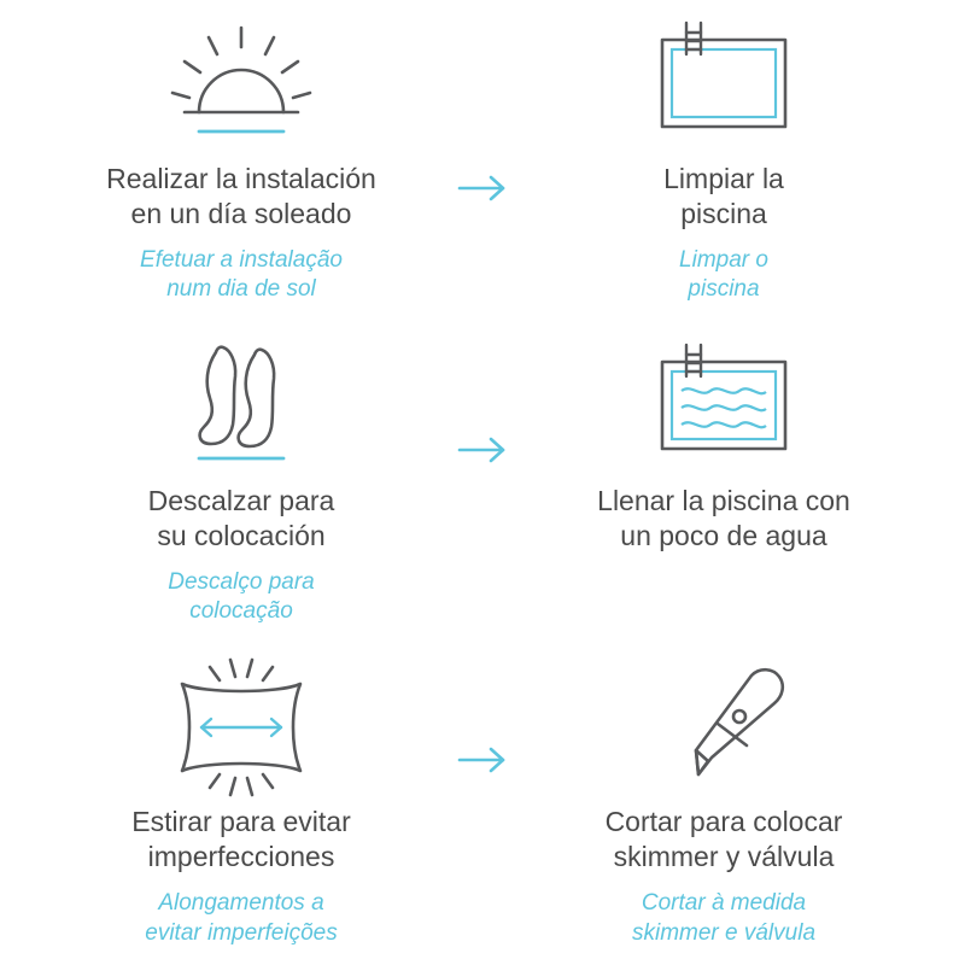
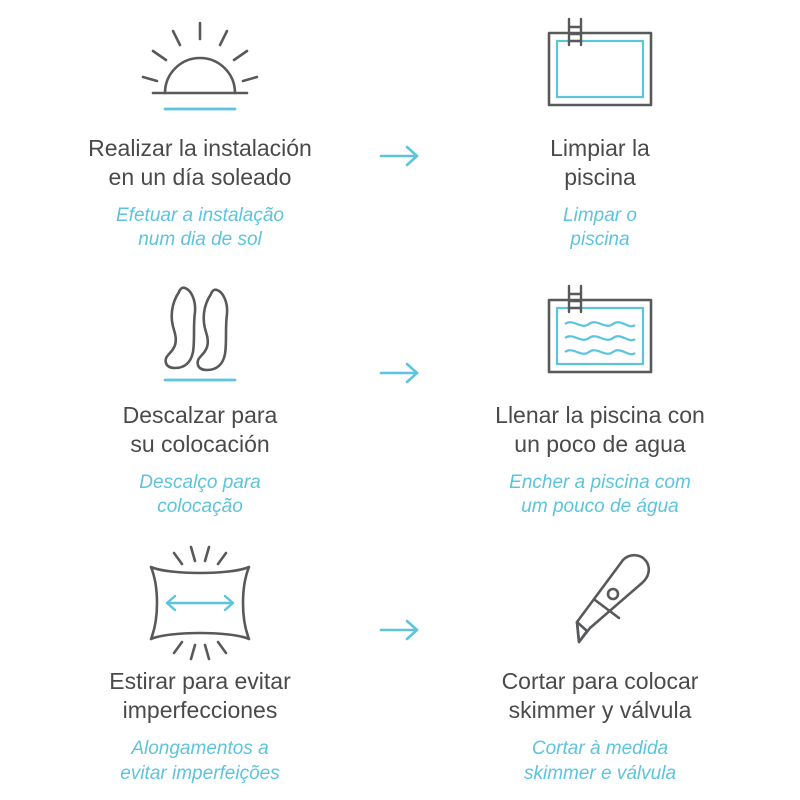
  Realizar la instalación
  en un día soleado
  Efetuar a instalação
  num dia de sol
  Limpiar la
  piscina
  Limpar o
  piscina
  Descalzar para
  su colocación
  Descalço para
  colocação
  Llenar la piscina con
  un poco de agua
+ Encher a piscina com
+ um pouco de água
  Estirar para evitar
  imperfecciones
  Alongamentos a
  evitar imperfeições
  Cortar para colocar
  skimmer y válvula
  Cortar à medida
  skimmer e válvula
